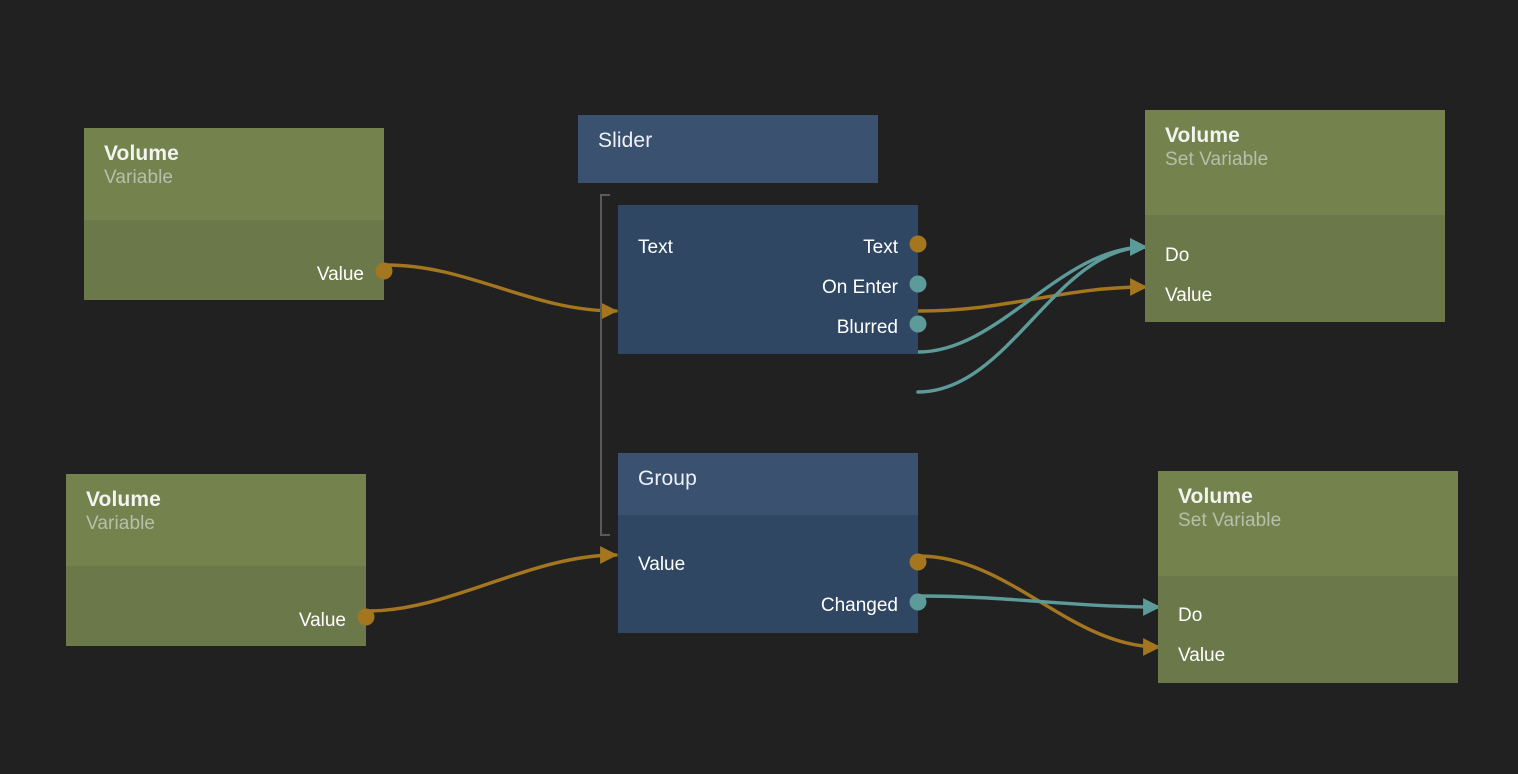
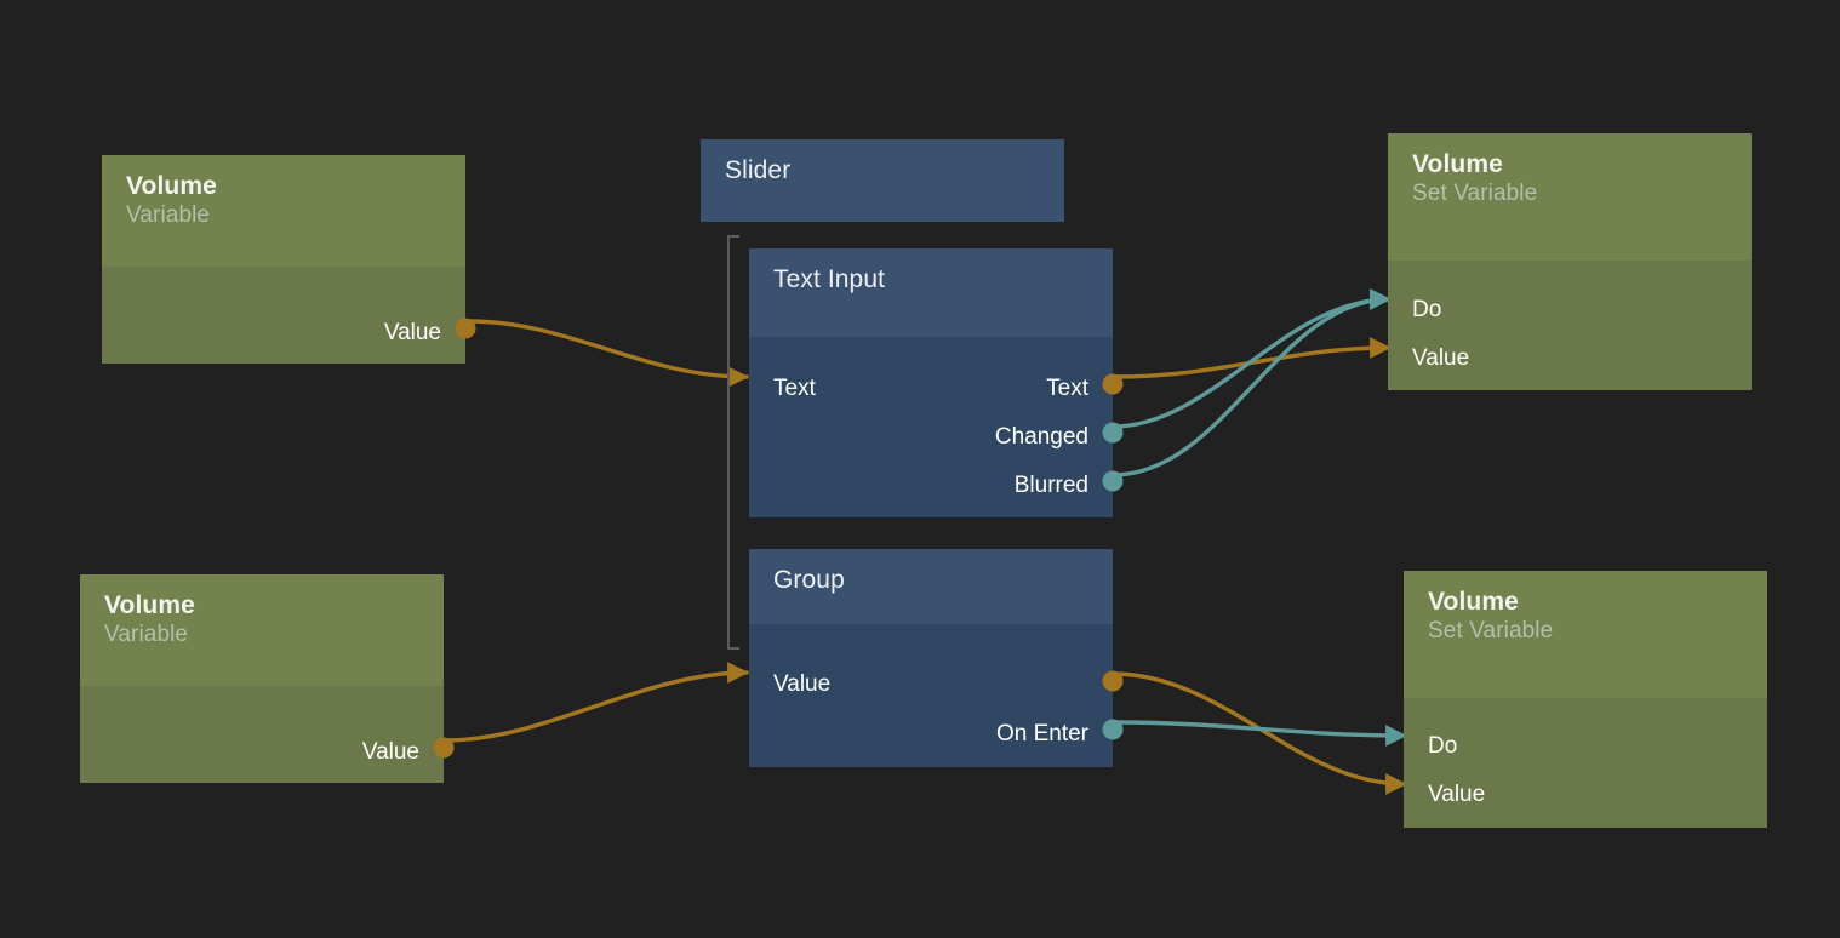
  Volume
  Variable
  Value
  Slider
+ Text Input
  Text
  Text
- On Enter
+ Changed
  Blurred
  Group
  Value
- Changed
+ On Enter
  Volume
  Set Variable
  Do
  Value
  Volume
  Variable
  Value
  Volume
  Set Variable
  Do
  Value
